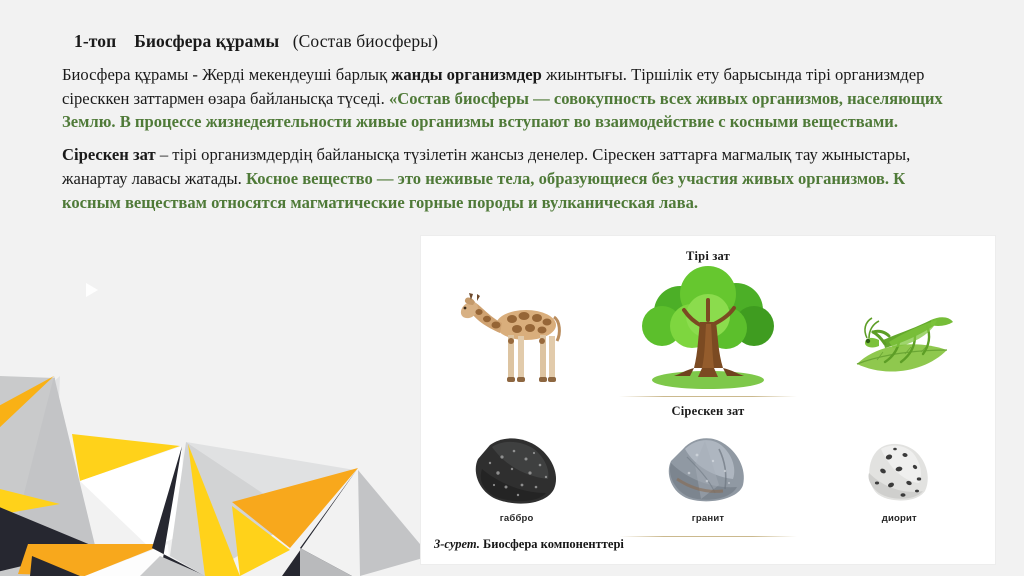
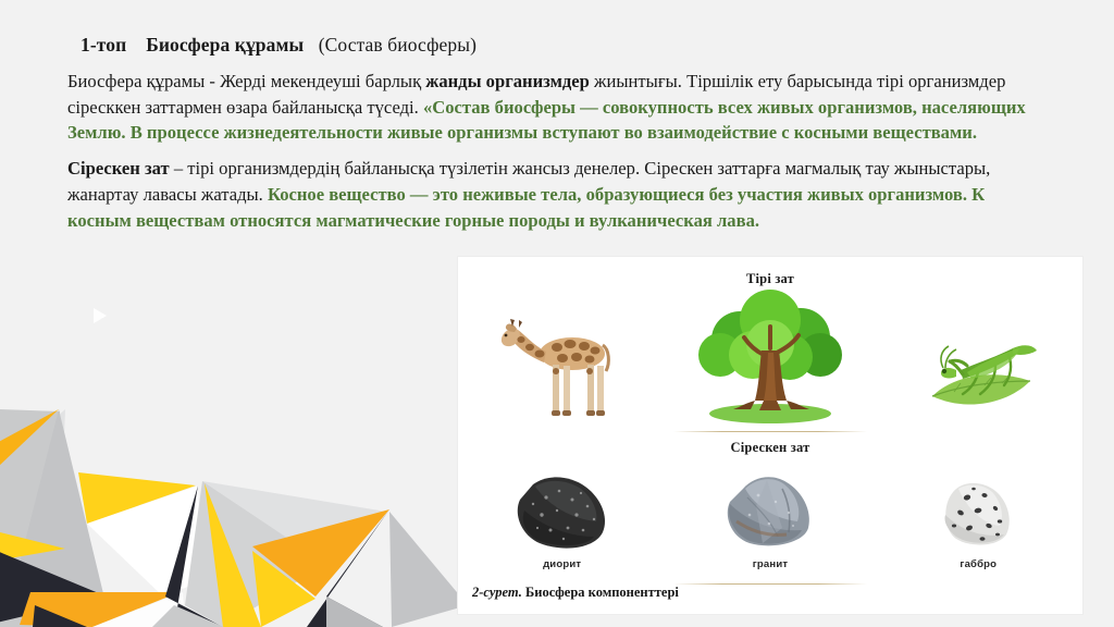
  1-топ Биосфера құрамы (Состав биосферы)
  Биосфера құрамы - Жерді мекендеуші барлық жанды организмдер жиынтығы. Тіршілік ету барысында тірі организмдер сіресккен заттармен өзара байланысқа түседі. «Состав биосферы — совокупность всех живых организмов, населяющих Землю. В процессе жизнедеятельности живые организмы вступают во взаимодействие с косными веществами.
  Сірескен зат – тірі организмдердің байланысқа түзілетін жансыз денелер. Сірескен заттарға магмалық тау жыныстары, жанартау лавасы жатады. Косное вещество — это неживые тела, образующиеся без участия живых организмов. К косным веществам относятся магматические горные породы и вулканическая лава.
  Тірі зат
  Сірескен зат
- габбро
+ диорит
  гранит
- диорит
+ габбро
- 3-сурет. Биосфера компоненттері
+ 2-сурет. Биосфера компоненттері
